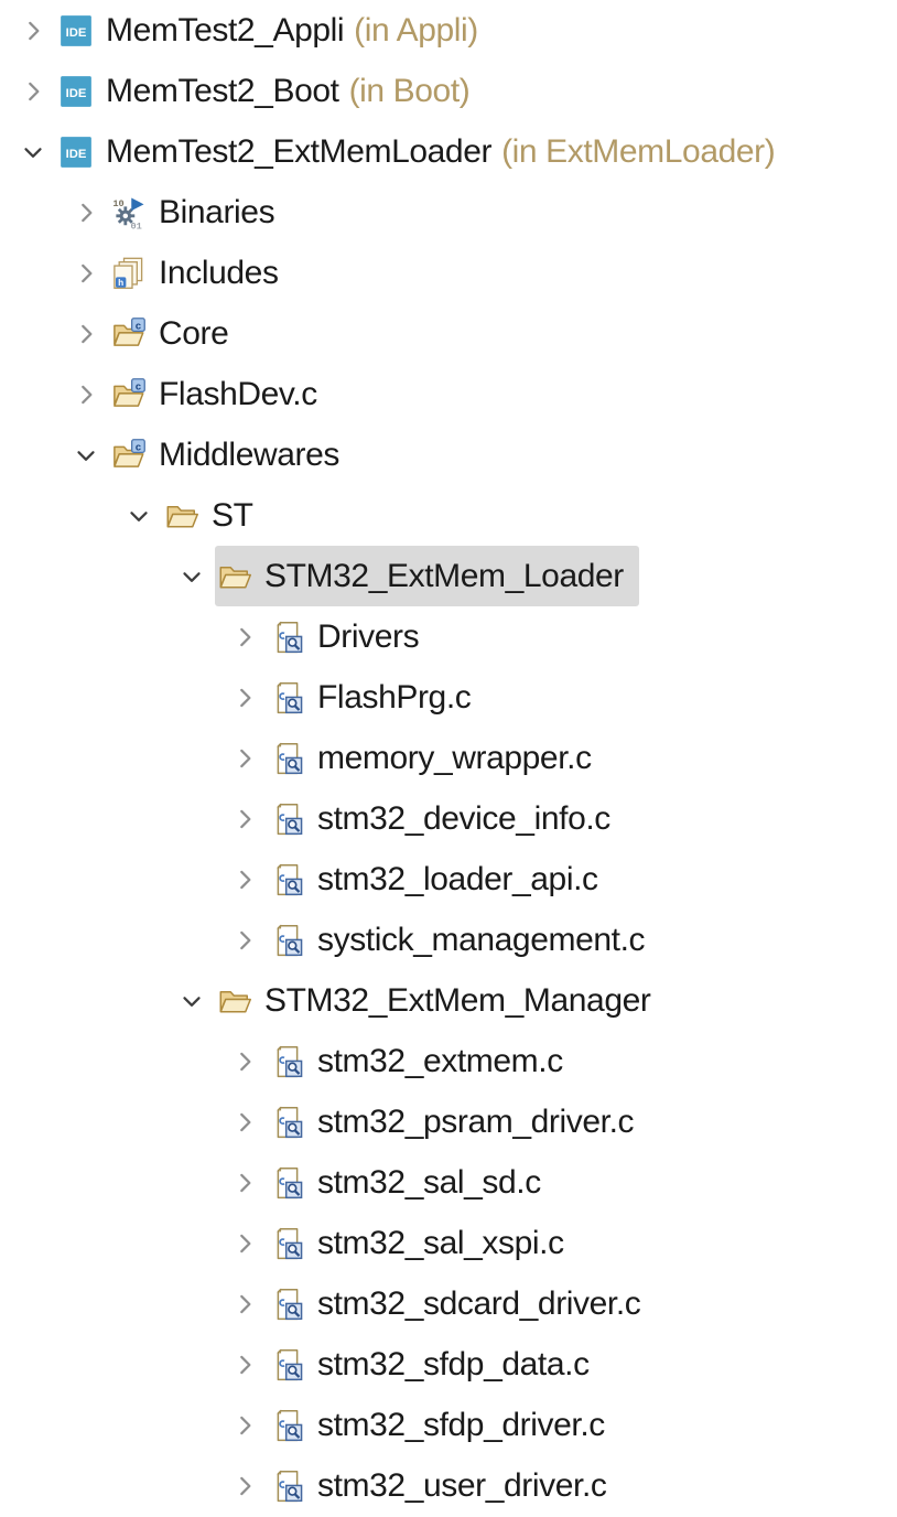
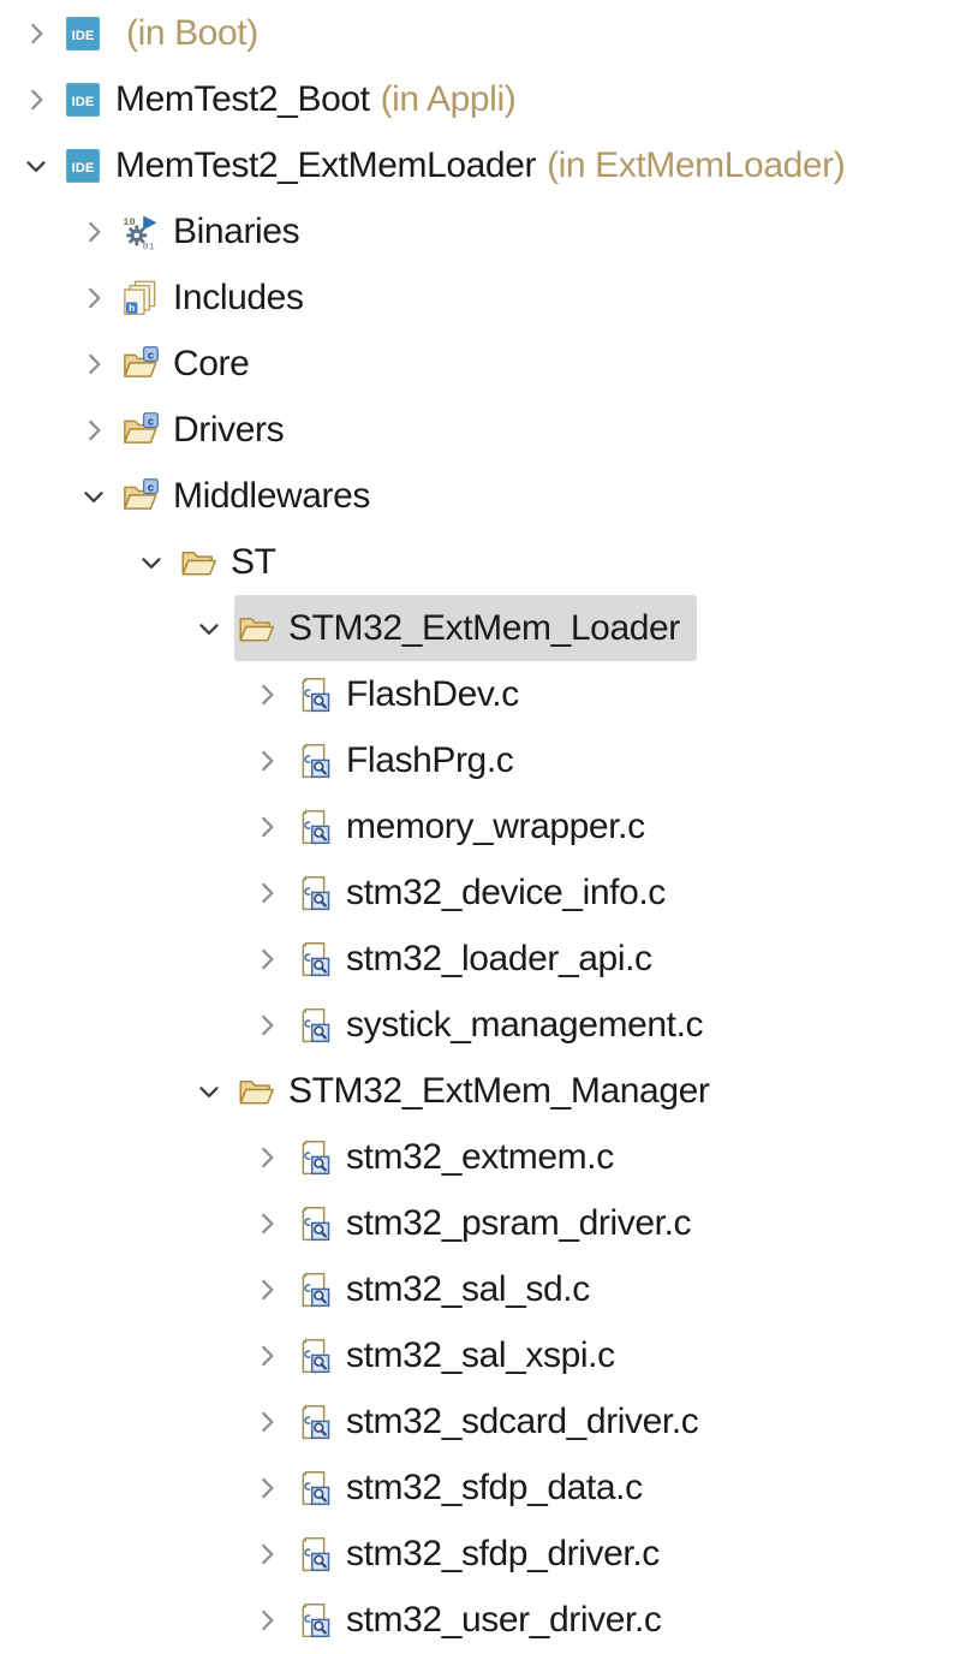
  IDE
- MemTest2_Appli
- (in Appli)
+ (in Boot)
  IDE
  MemTest2_Boot
- (in Boot)
+ (in Appli)
  IDE
  MemTest2_ExtMemLoader
  (in ExtMemLoader)
  10
  01
  Binaries
  h
  Includes
  c
  Core
  c
- FlashDev.c
+ Drivers
  c
  Middlewares
  ST
  STM32_ExtMem_Loader
- Drivers
+ FlashDev.c
  FlashPrg.c
  memory_wrapper.c
  stm32_device_info.c
  stm32_loader_api.c
  systick_management.c
  STM32_ExtMem_Manager
  stm32_extmem.c
  stm32_psram_driver.c
  stm32_sal_sd.c
  stm32_sal_xspi.c
  stm32_sdcard_driver.c
  stm32_sfdp_data.c
  stm32_sfdp_driver.c
  stm32_user_driver.c
